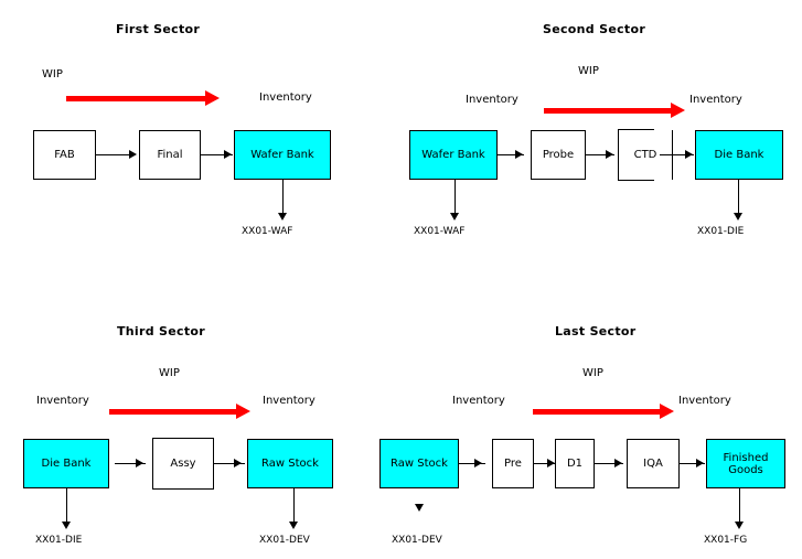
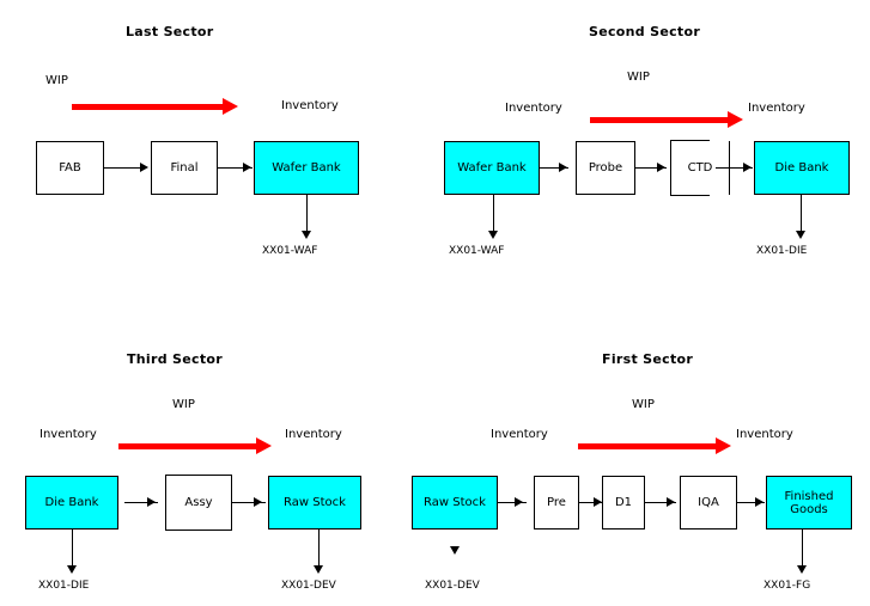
- First Sector
+ Last Sector
  WIP
  Inventory
  FAB
  Final
  Wafer Bank
  XX01-WAF
  Second Sector
  WIP
  Inventory
  Inventory
  Wafer Bank
  Probe
  CTD
  Die Bank
  XX01-WAF
  XX01-DIE
  Third Sector
  WIP
  Inventory
  Inventory
  Die Bank
  Assy
  Raw Stock
  XX01-DIE
  XX01-DEV
- Last Sector
+ First Sector
  WIP
  Inventory
  Inventory
  Raw Stock
  Pre
  D1
  IQA
  Finished Goods
  XX01-DEV
  XX01-FG
